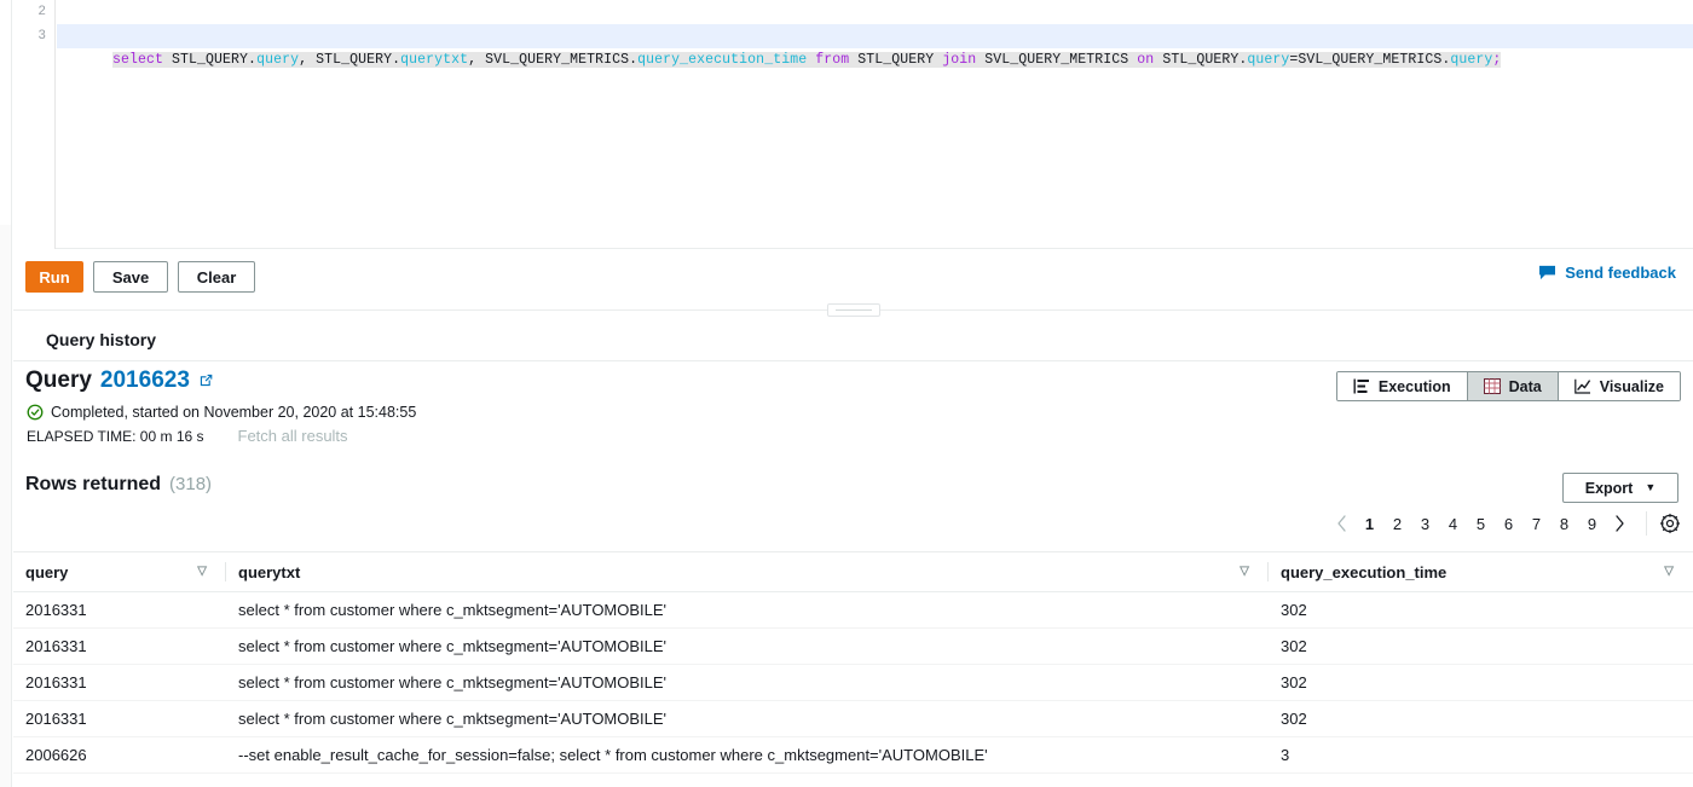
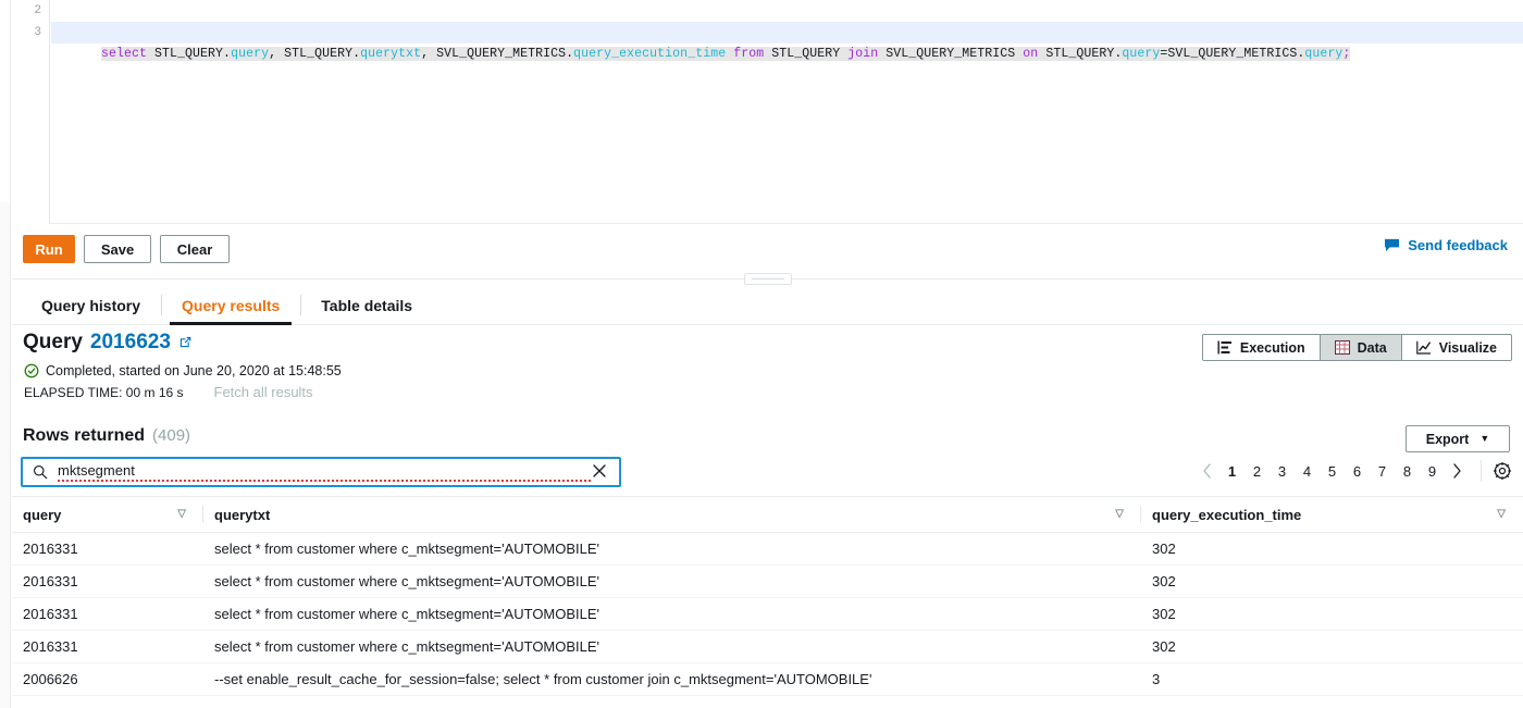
  2
  3
  select STL_QUERY.query, STL_QUERY.querytxt, SVL_QUERY_METRICS.query_execution_time from STL_QUERY join SVL_QUERY_METRICS on STL_QUERY.query=SVL_QUERY_METRICS.query;
  Run
  Save
  Clear
  Send feedback
  Query history
+ Query results
+ Table details
  Query
  2016623
- Completed, started on November 20, 2020 at 15:48:55
+ Completed, started on June 20, 2020 at 15:48:55
  ELAPSED TIME: 00 m 16 s
  Fetch all results
  Execution
  Data
  Visualize
  Rows returned
- (318)
+ (409)
  Export
  ▼
+ mktsegment
  1
  2
  3
  4
  5
  6
  7
  8
  9
  query
  ▽
  querytxt
  ▽
  query_execution_time
  ▽
  2016331
  select * from customer where c_mktsegment='AUTOMOBILE'
  302
  2016331
  select * from customer where c_mktsegment='AUTOMOBILE'
  302
  2016331
  select * from customer where c_mktsegment='AUTOMOBILE'
  302
  2016331
  select * from customer where c_mktsegment='AUTOMOBILE'
  302
  2006626
- --set enable_result_cache_for_session=false; select * from customer where c_mktsegment='AUTOMOBILE'
+ --set enable_result_cache_for_session=false; select * from customer join c_mktsegment='AUTOMOBILE'
  3
